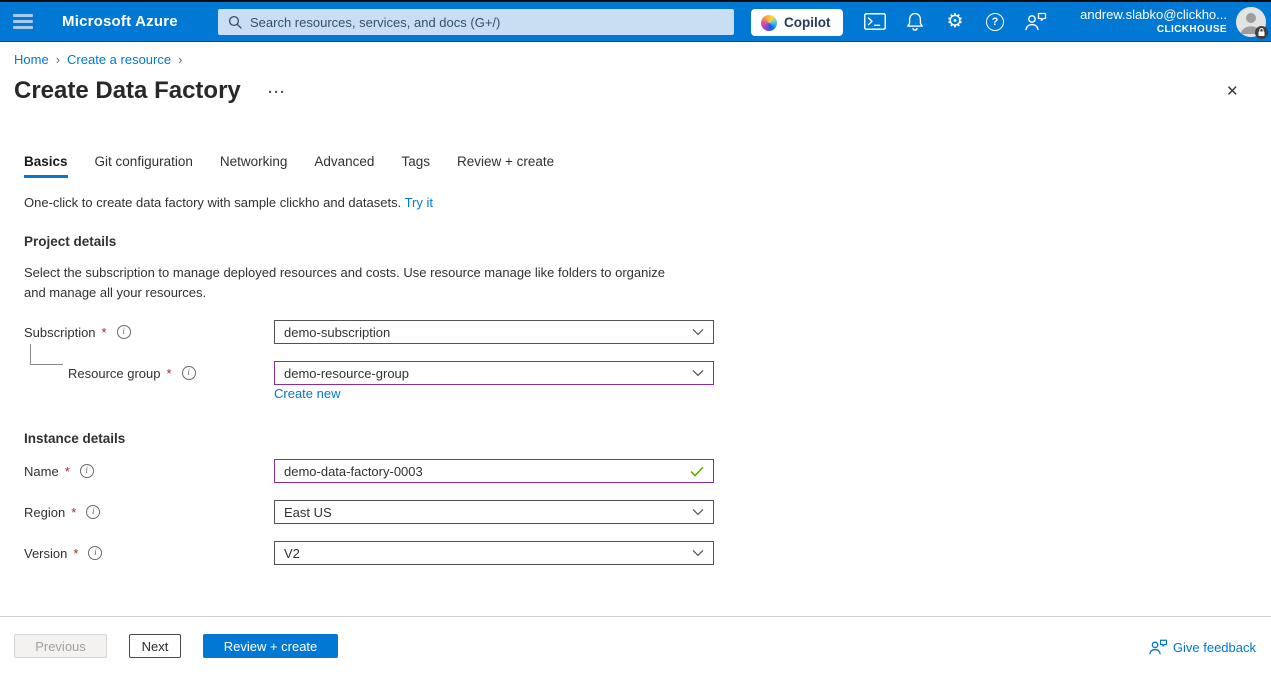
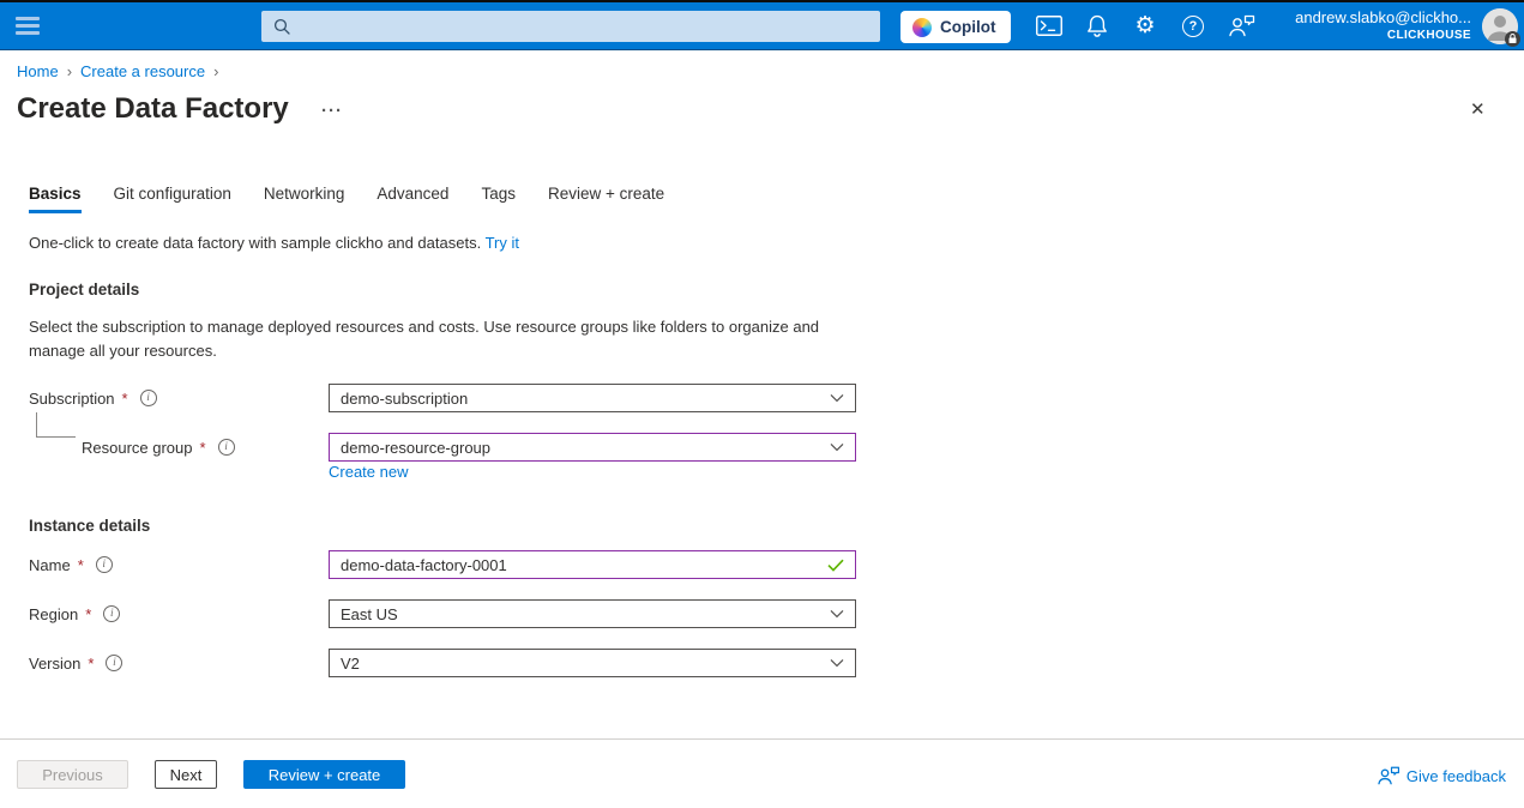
- Microsoft Azure
- Search resources, services, and docs (G+/)
  Copilot
  ⚙
  andrew.slabko@clickho...
  CLICKHOUSE
  Home
  Create a resource
  Create Data Factory
  Basics
  Git configuration
  Networking
  Advanced
  Tags
  Review + create
  One-click to create data factory with sample clickho and datasets. Try it
  Project details
- Select the subscription to manage deployed resources and costs. Use resource manage like folders to organize and manage all your resources.
+ Select the subscription to manage deployed resources and costs. Use resource groups like folders to organize and manage all your resources.
  Subscription
  *
  demo-subscription
  Resource group
  *
  demo-resource-group
  Create new
  Instance details
  Name
  *
- demo-data-factory-0003
+ demo-data-factory-0001
  Region
  *
  East US
  Version
  *
  V2
  Previous
  Next
  Review + create
  Give feedback
